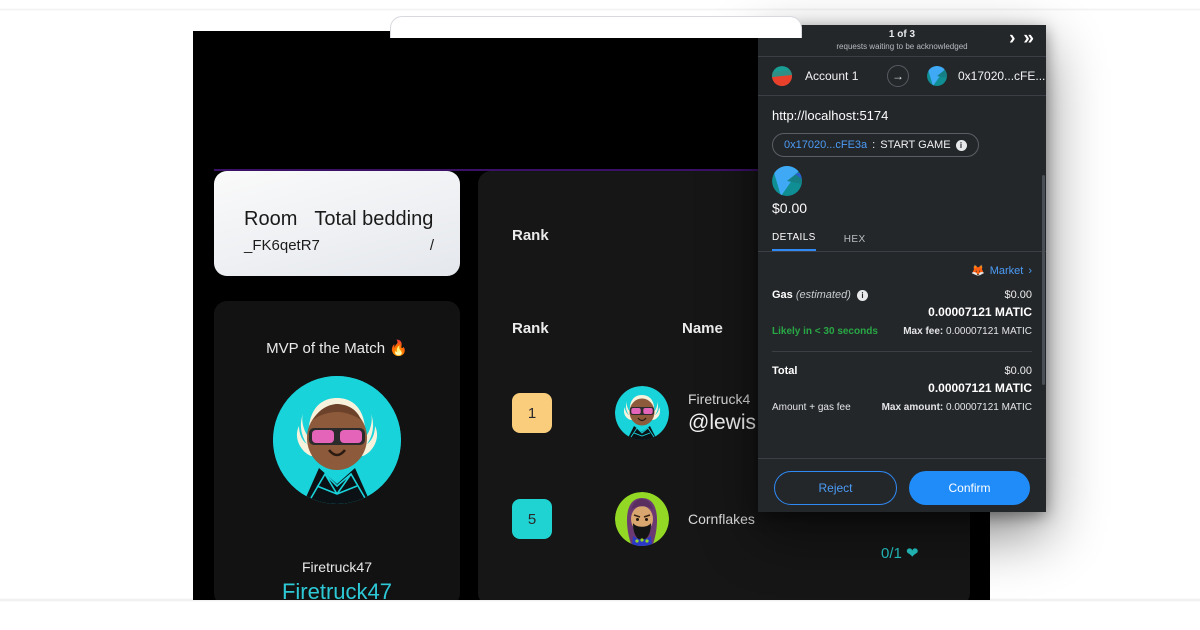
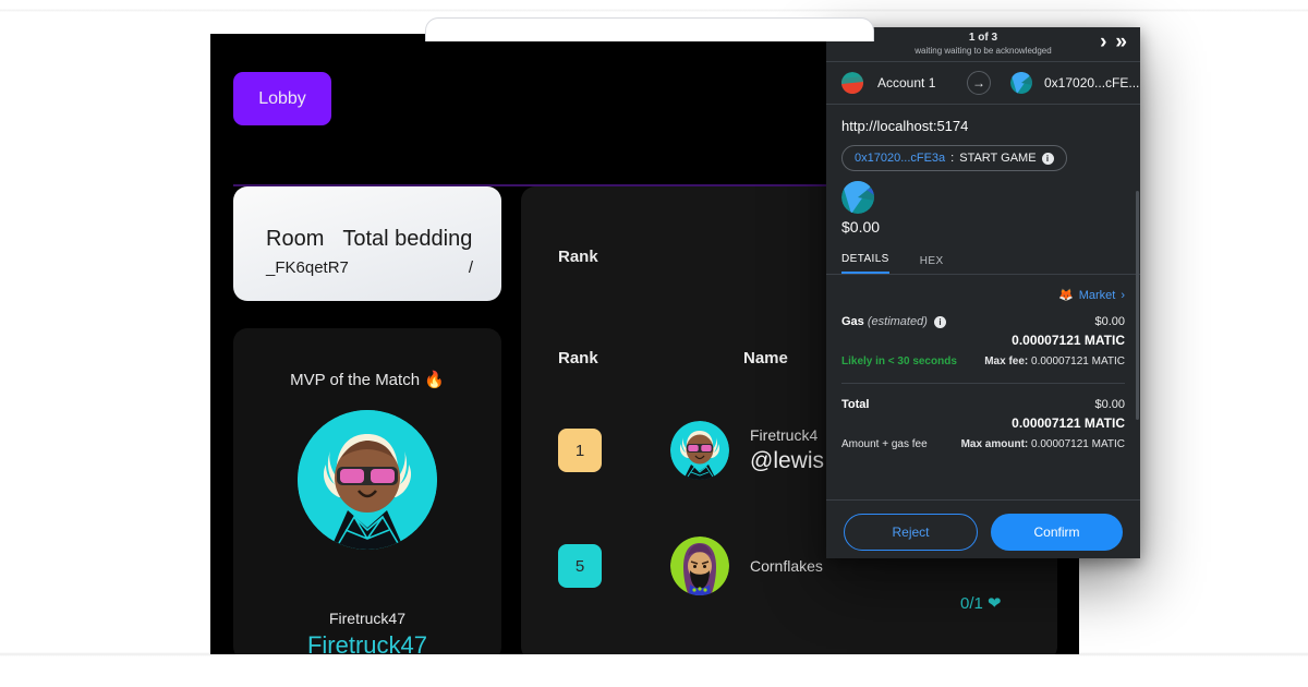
+ Lobby
  Room
  Total bedding
  _FK6qetR7
  /
  MVP of the Match 🔥
  Firetruck47
  Firetruck47
  Rank
  Rank
  Name
  1
  Firetruck4
  @lewis
  5
  Cornflakes
  0/1 ❤
  1 of 3
- requests waiting to be acknowledged
+ waiting waiting to be acknowledged
  ›
  »
  Account 1
  →
  0x17020...cFE...
  http://localhost:5174
  0x17020...cFE3a
  :
  START GAME
  i
  $0.00
  DETAILS
  HEX
  🦊
  Market
  ›
  Gas (estimated) i
  $0.00
  0.00007121 MATIC
  Likely in < 30 seconds
  Max fee: 0.00007121 MATIC
  Total
  $0.00
  0.00007121 MATIC
  Amount + gas fee
  Max amount: 0.00007121 MATIC
  Reject
  Confirm
